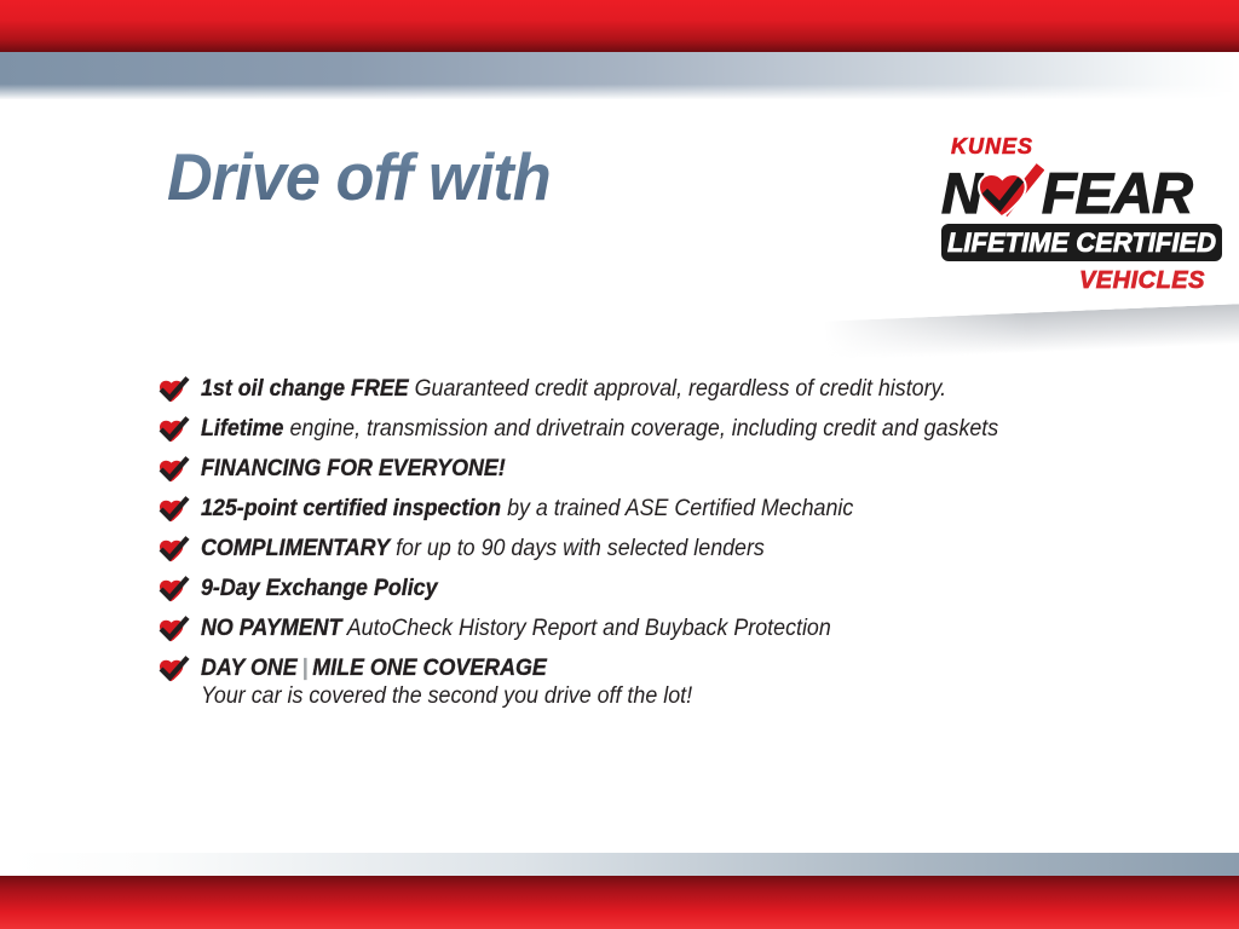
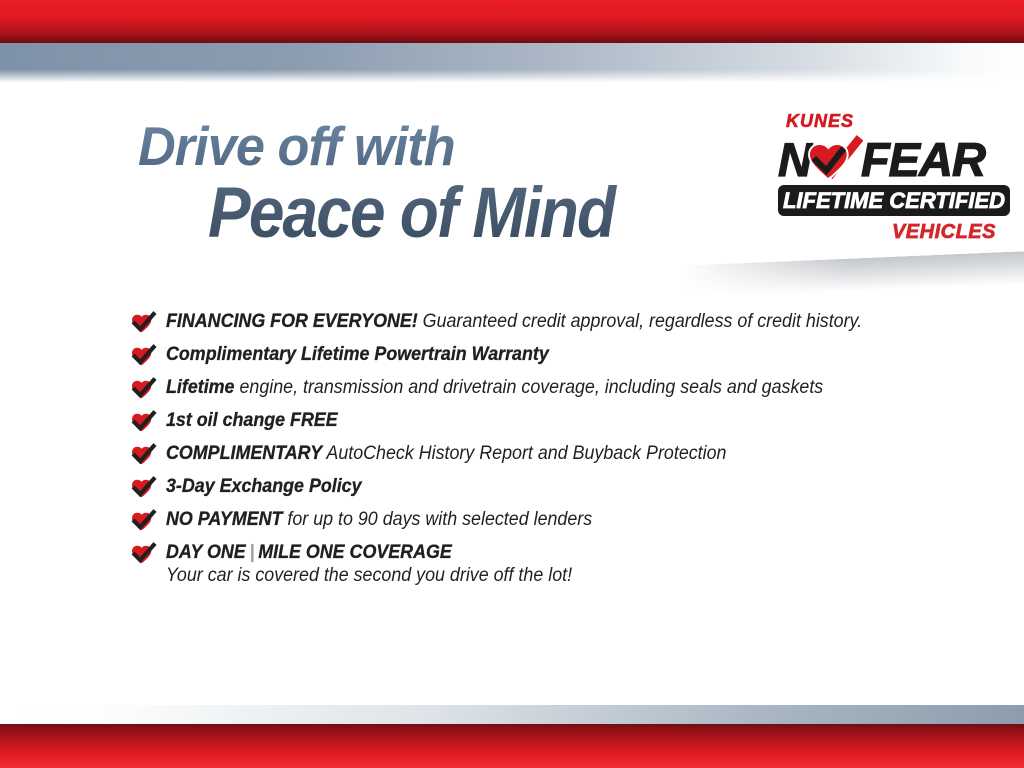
  Drive off with
+ Peace of Mind
  KUNES
  N
  FEAR
  LIFETIME CERTIFIED
  VEHICLES
- 1st oil change FREE Guaranteed credit approval, regardless of credit history.
+ FINANCING FOR EVERYONE! Guaranteed credit approval, regardless of credit history.
+ Complimentary Lifetime Powertrain Warranty
- Lifetime engine, transmission and drivetrain coverage, including credit and gaskets
+ Lifetime engine, transmission and drivetrain coverage, including seals and gaskets
- FINANCING FOR EVERYONE!
+ 1st oil change FREE
- 125-point certified inspection by a trained ASE Certified Mechanic
- COMPLIMENTARY for up to 90 days with selected lenders
+ COMPLIMENTARY AutoCheck History Report and Buyback Protection
- 9-Day Exchange Policy
+ 3-Day Exchange Policy
- NO PAYMENT AutoCheck History Report and Buyback Protection
+ NO PAYMENT for up to 90 days with selected lenders
  DAY ONE | MILE ONE COVERAGE
  Your car is covered the second you drive off the lot!
